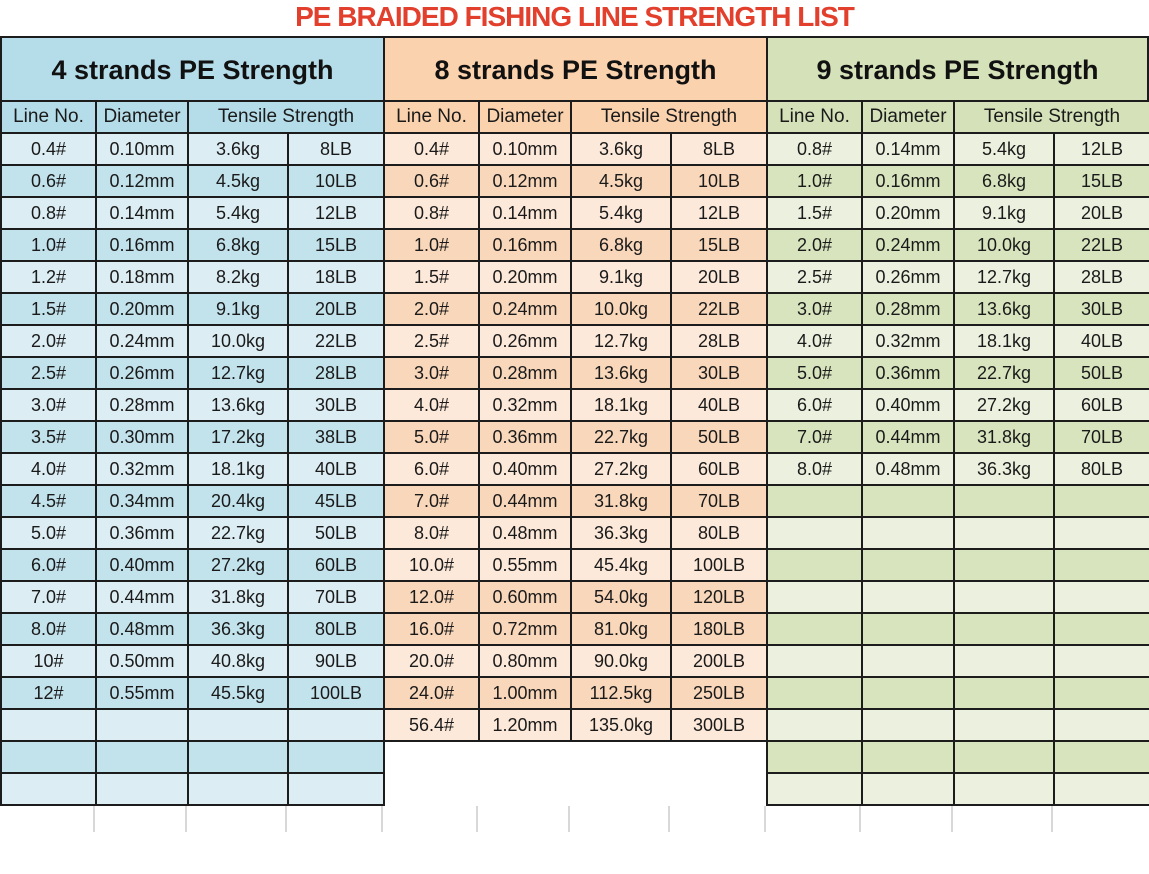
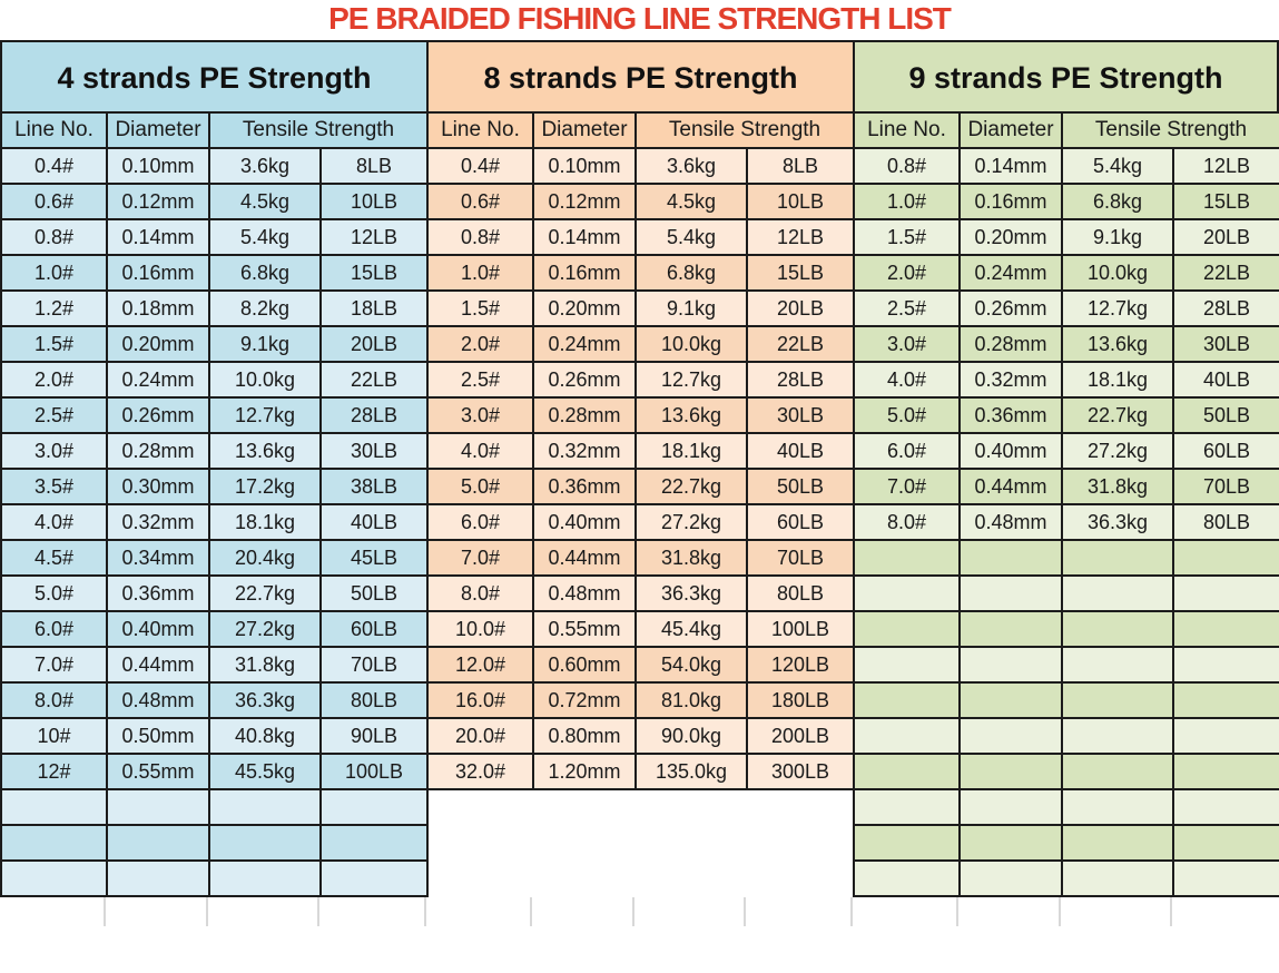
  PE BRAIDED FISHING LINE STRENGTH LIST
  4 strands PE Strength
  Line No.	Diameter	Tensile Strength
  0.4#	0.10mm	3.6kg	8LB
  0.6#	0.12mm	4.5kg	10LB
  0.8#	0.14mm	5.4kg	12LB
  1.0#	0.16mm	6.8kg	15LB
  1.2#	0.18mm	8.2kg	18LB
  1.5#	0.20mm	9.1kg	20LB
  2.0#	0.24mm	10.0kg	22LB
  2.5#	0.26mm	12.7kg	28LB
  3.0#	0.28mm	13.6kg	30LB
  3.5#	0.30mm	17.2kg	38LB
  4.0#	0.32mm	18.1kg	40LB
  4.5#	0.34mm	20.4kg	45LB
  5.0#	0.36mm	22.7kg	50LB
  6.0#	0.40mm	27.2kg	60LB
  7.0#	0.44mm	31.8kg	70LB
  8.0#	0.48mm	36.3kg	80LB
  10#	0.50mm	40.8kg	90LB
  12#	0.55mm	45.5kg	100LB
  8 strands PE Strength
  Line No.	Diameter	Tensile Strength
  0.4#	0.10mm	3.6kg	8LB
  0.6#	0.12mm	4.5kg	10LB
  0.8#	0.14mm	5.4kg	12LB
  1.0#	0.16mm	6.8kg	15LB
  1.5#	0.20mm	9.1kg	20LB
  2.0#	0.24mm	10.0kg	22LB
  2.5#	0.26mm	12.7kg	28LB
  3.0#	0.28mm	13.6kg	30LB
  4.0#	0.32mm	18.1kg	40LB
  5.0#	0.36mm	22.7kg	50LB
  6.0#	0.40mm	27.2kg	60LB
  7.0#	0.44mm	31.8kg	70LB
  8.0#	0.48mm	36.3kg	80LB
  10.0#	0.55mm	45.4kg	100LB
  12.0#	0.60mm	54.0kg	120LB
  16.0#	0.72mm	81.0kg	180LB
  20.0#	0.80mm	90.0kg	200LB
- 24.0#	1.00mm	112.5kg	250LB
- 56.4#	1.20mm	135.0kg	300LB
+ 32.0#	1.20mm	135.0kg	300LB
  9 strands PE Strength
  Line No.	Diameter	Tensile Strength
  0.8#	0.14mm	5.4kg	12LB
  1.0#	0.16mm	6.8kg	15LB
  1.5#	0.20mm	9.1kg	20LB
  2.0#	0.24mm	10.0kg	22LB
  2.5#	0.26mm	12.7kg	28LB
  3.0#	0.28mm	13.6kg	30LB
  4.0#	0.32mm	18.1kg	40LB
  5.0#	0.36mm	22.7kg	50LB
  6.0#	0.40mm	27.2kg	60LB
  7.0#	0.44mm	31.8kg	70LB
  8.0#	0.48mm	36.3kg	80LB
